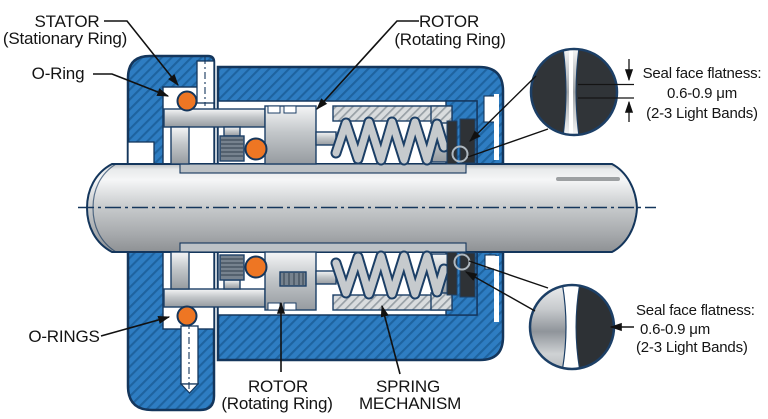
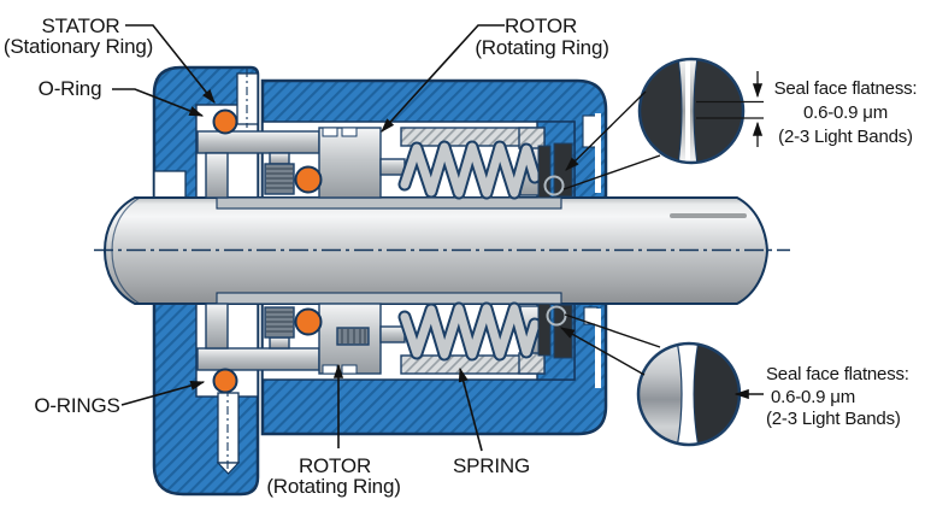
  STATOR
  (Stationary Ring)
  O-Ring
  ROTOR
  (Rotating Ring)
  O-RINGS
  ROTOR
  (Rotating Ring)
  SPRING
- MECHANISM
  Seal face flatness:
  0.6-0.9 μm
  (2-3 Light Bands)
  Seal face flatness:
  0.6-0.9 μm
  (2-3 Light Bands)
